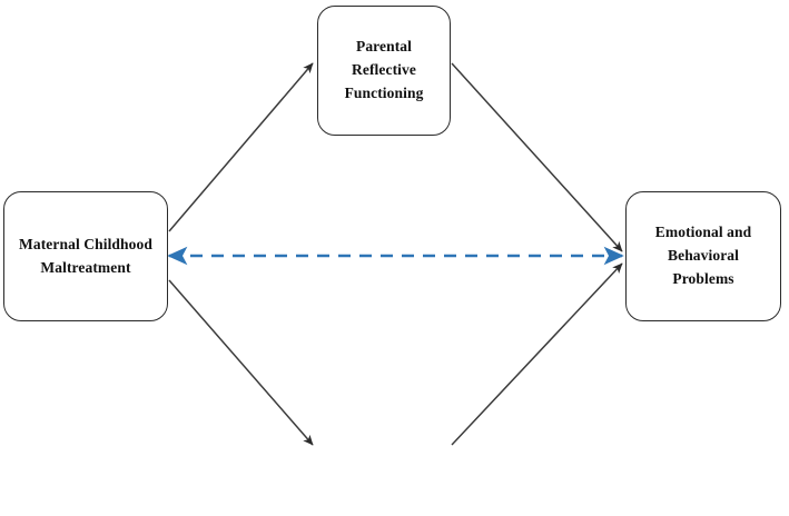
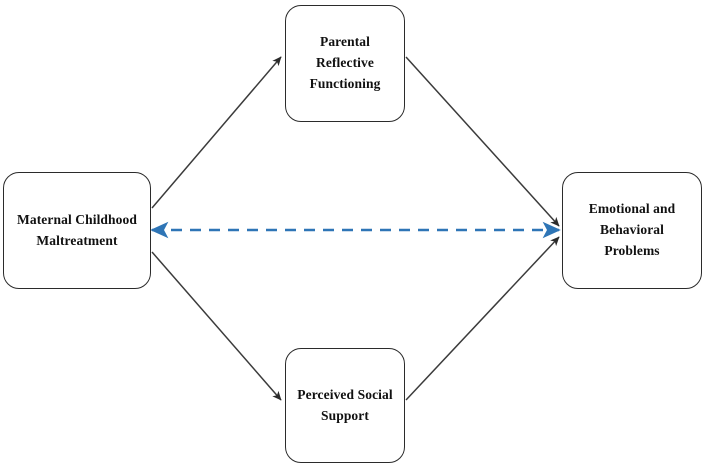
  Maternal Childhood
  Maltreatment
  Parental Reflective
  Functioning
+ Perceived Social
+ Support
  Emotional and
  Behavioral Problems
